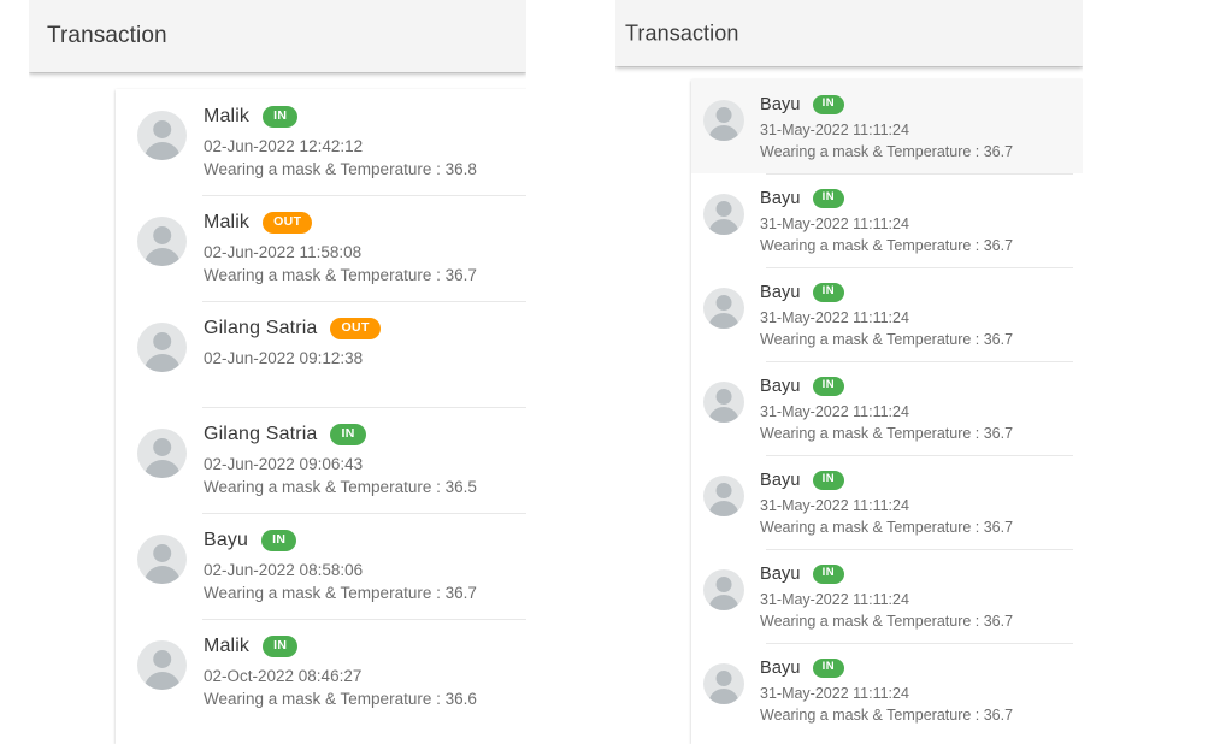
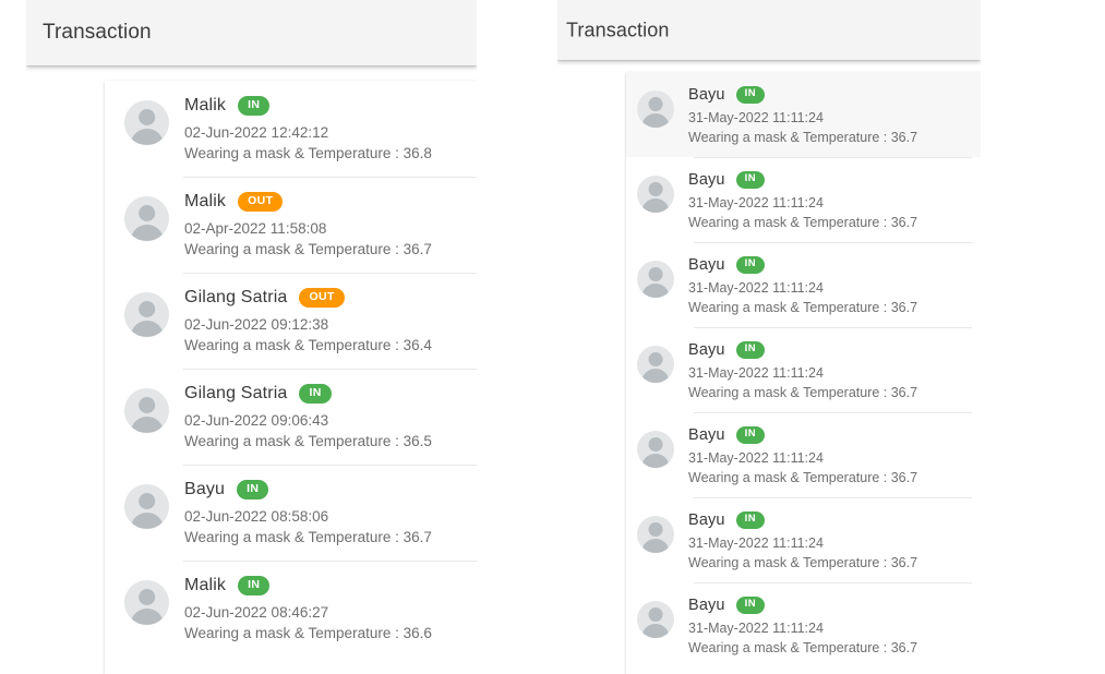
  Transaction
  Malik
  IN
  02-Jun-2022 12:42:12
  Wearing a mask & Temperature : 36.8
  Malik
  OUT
- 02-Jun-2022 11:58:08
+ 02-Apr-2022 11:58:08
  Wearing a mask & Temperature : 36.7
  Gilang Satria
  OUT
  02-Jun-2022 09:12:38
+ Wearing a mask & Temperature : 36.4
  Gilang Satria
  IN
  02-Jun-2022 09:06:43
  Wearing a mask & Temperature : 36.5
  Bayu
  IN
  02-Jun-2022 08:58:06
  Wearing a mask & Temperature : 36.7
  Malik
  IN
- 02-Oct-2022 08:46:27
+ 02-Jun-2022 08:46:27
  Wearing a mask & Temperature : 36.6
  Transaction
  Bayu
  IN
  31-May-2022 11:11:24
  Wearing a mask & Temperature : 36.7
  Bayu
  IN
  31-May-2022 11:11:24
  Wearing a mask & Temperature : 36.7
  Bayu
  IN
  31-May-2022 11:11:24
  Wearing a mask & Temperature : 36.7
  Bayu
  IN
  31-May-2022 11:11:24
  Wearing a mask & Temperature : 36.7
  Bayu
  IN
  31-May-2022 11:11:24
  Wearing a mask & Temperature : 36.7
  Bayu
  IN
  31-May-2022 11:11:24
  Wearing a mask & Temperature : 36.7
  Bayu
  IN
  31-May-2022 11:11:24
  Wearing a mask & Temperature : 36.7
